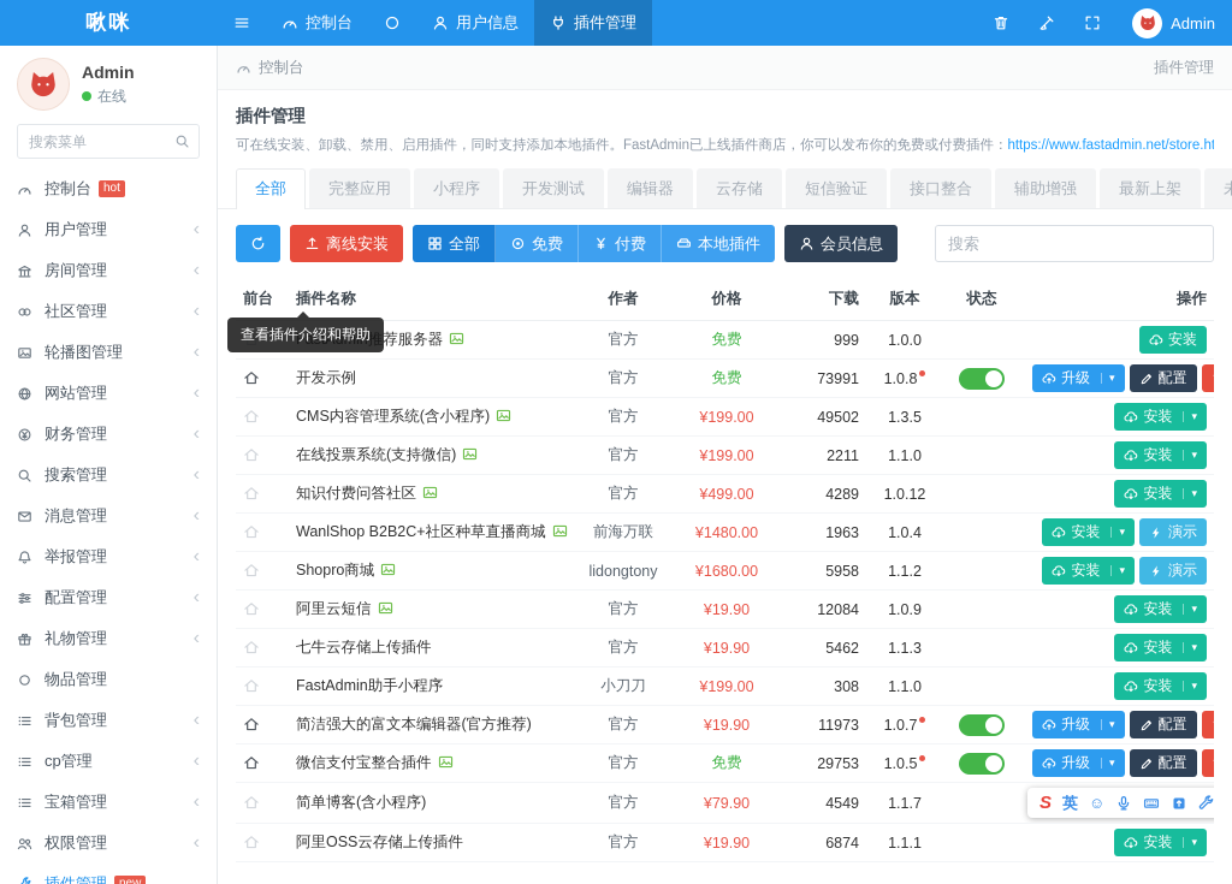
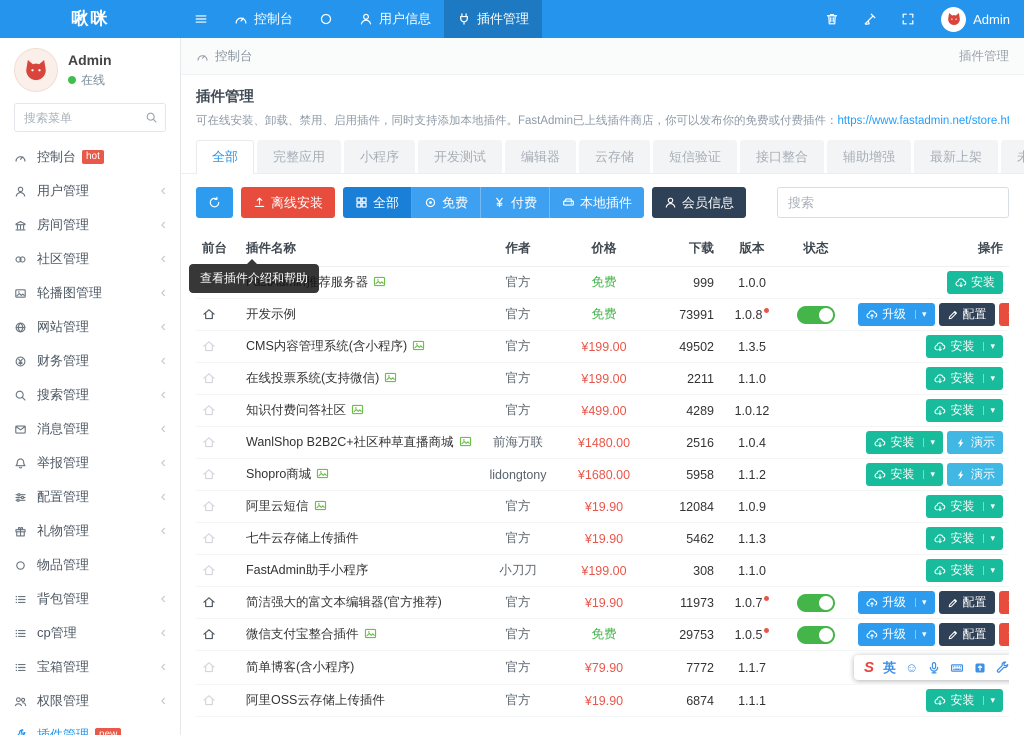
  啾咪
  控制台
  用户信息
  插件管理
  Admin
  Admin
  在线
  搜索菜单
  控制台
  hot
  用户管理
  ‹
  房间管理
  ‹
  社区管理
  ‹
  轮播图管理
  ‹
  网站管理
  ‹
  财务管理
  ‹
  搜索管理
  ‹
  消息管理
  ‹
  举报管理
  ‹
  配置管理
  ‹
  礼物管理
  ‹
  物品管理
  背包管理
  ‹
  cp管理
  ‹
  宝箱管理
  ‹
  权限管理
  ‹
  控制台
  插件管理
  插件管理
  可在线安装、卸载、禁用、启用插件，同时支持添加本地插件。FastAdmin已上线插件商店，你可以发布你的免费或付费插件：https://www.fastadmin.net/store.ht
  全部
  完整应用
  小程序
  开发测试
  编辑器
  云存储
  短信验证
  接口整合
  辅助增强
  最新上架
  离线安装
  全部
  免费
  付费
  本地插件
  会员信息
  搜索
  前台	插件名称	作者	价格	下载	版本	状态	操作
  	FastAdmin推荐服务器	官方	免费	999	1.0.0		安装
  	开发示例	官方	免费	73991	1.0.8		升级 ▾ 配置
  	CMS内容管理系统(含小程序)	官方	¥199.00	49502	1.3.5		安装 ▾
  	在线投票系统(支持微信)	官方	¥199.00	2211	1.1.0		安装 ▾
  	知识付费问答社区	官方	¥499.00	4289	1.0.12		安装 ▾
- 	WanlShop B2B2C+社区种草直播商城	前海万联	¥1480.00	1963	1.0.4		安装 ▾ 演示
+ 	WanlShop B2B2C+社区种草直播商城	前海万联	¥1480.00	2516	1.0.4		安装 ▾ 演示
  	Shopro商城	lidongtony	¥1680.00	5958	1.1.2		安装 ▾ 演示
  	阿里云短信	官方	¥19.90	12084	1.0.9		安装 ▾
  	七牛云存储上传插件	官方	¥19.90	5462	1.1.3		安装 ▾
  	FastAdmin助手小程序	小刀刀	¥199.00	308	1.1.0		安装 ▾
  	简洁强大的富文本编辑器(官方推荐)	官方	¥19.90	11973	1.0.7		升级 ▾ 配置
  	微信支付宝整合插件	官方	免费	29753	1.0.5		升级 ▾ 配置
- 	简单博客(含小程序)	官方	¥79.90	4549	1.1.7		S 英 ☺
+ 	简单博客(含小程序)	官方	¥79.90	7772	1.1.7		S 英 ☺
  	阿里OSS云存储上传插件	官方	¥19.90	6874	1.1.1		安装 ▾
  查看插件介绍和帮助
